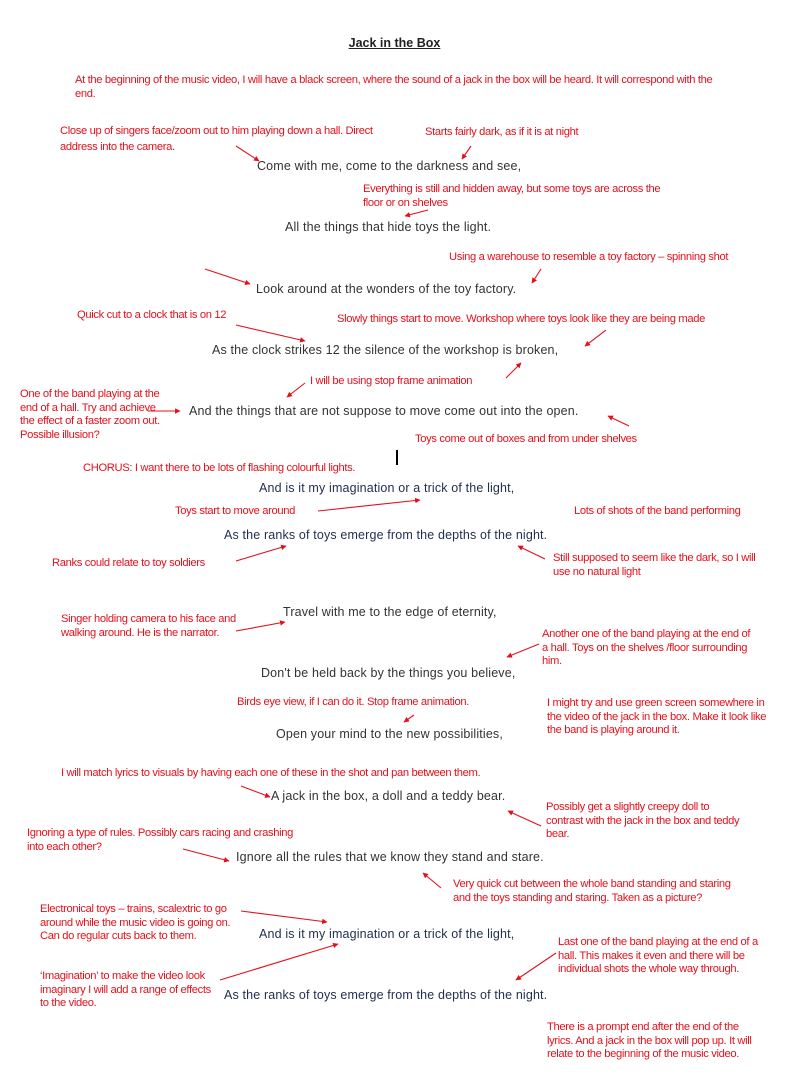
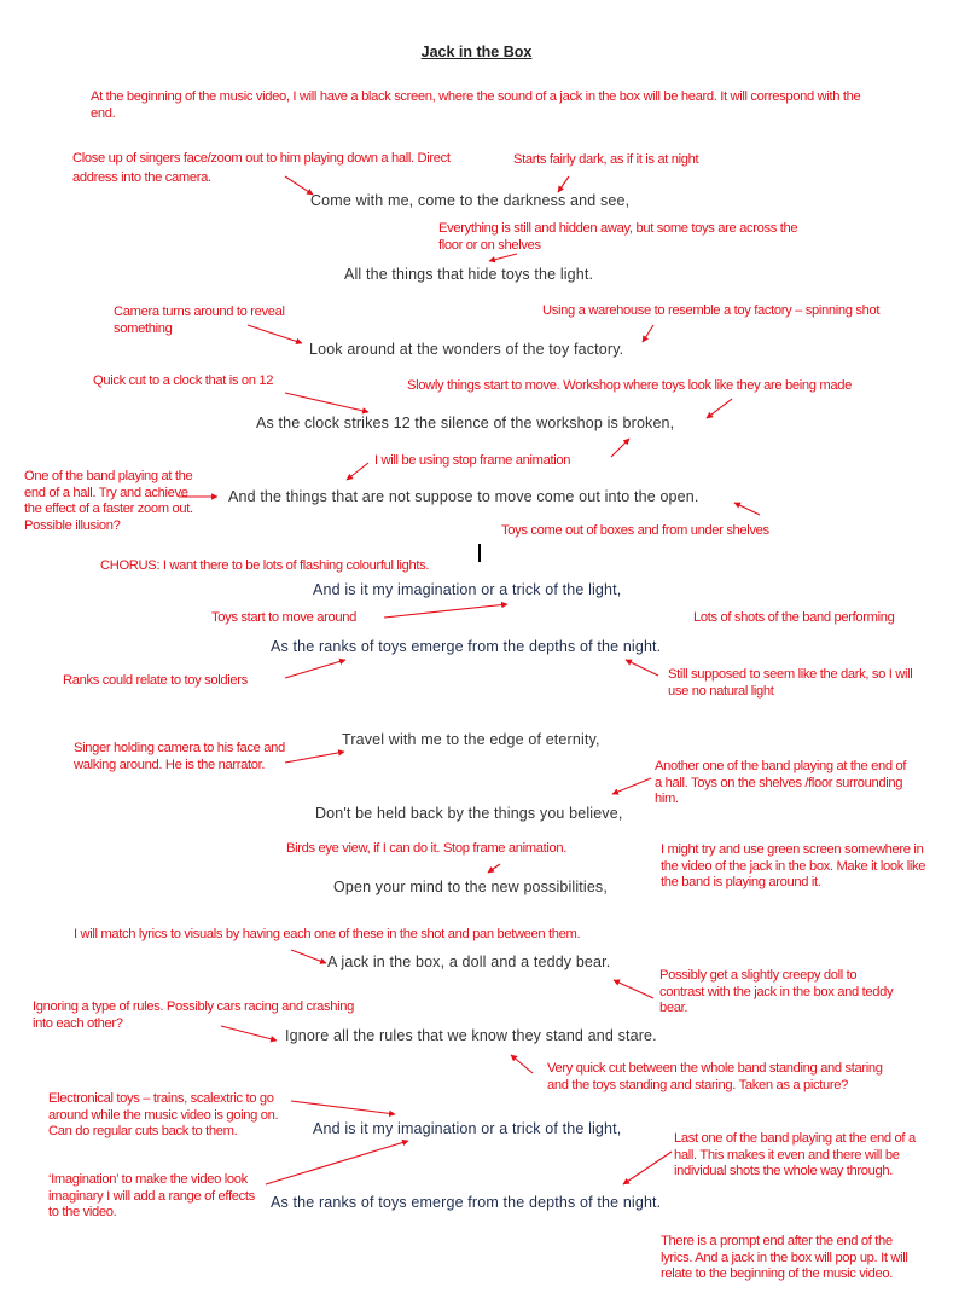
  Jack in the Box
  At the beginning of the music video, I will have a black screen, where the sound of a jack in the box will be heard. It will correspond with the end.
  Come with me, come to the darkness and see,
  All the things that hide toys the light.
  Look around at the wonders of the toy factory.
  As the clock strikes 12 the silence of the workshop is broken,
  And the things that are not suppose to move come out into the open.
  And is it my imagination or a trick of the light,
  As the ranks of toys emerge from the depths of the night.
  Travel with me to the edge of eternity,
  Don't be held back by the things you believe,
  Open your mind to the new possibilities,
  A jack in the box, a doll and a teddy bear.
  Ignore all the rules that we know they stand and stare.
  And is it my imagination or a trick of the light,
  As the ranks of toys emerge from the depths of the night.
  Close up of singers face/zoom out to him playing down a hall. Direct address into the camera.
  Starts fairly dark, as if it is at night
  Everything is still and hidden away, but some toys are across the floor or on shelves
+ Camera turns around to reveal something
  Using a warehouse to resemble a toy factory – spinning shot
  Quick cut to a clock that is on 12
  Slowly things start to move. Workshop where toys look like they are being made
  I will be using stop frame animation
  One of the band playing at the end of a hall. Try and achieve the effect of a faster zoom out. Possible illusion?
  Toys come out of boxes and from under shelves
  CHORUS: I want there to be lots of flashing colourful lights.
  Toys start to move around
  Lots of shots of the band performing
  Ranks could relate to toy soldiers
  Still supposed to seem like the dark, so I will use no natural light
  Singer holding camera to his face and walking around. He is the narrator.
  Another one of the band playing at the end of a hall. Toys on the shelves /floor surrounding him.
  Birds eye view, if I can do it. Stop frame animation.
  I might try and use green screen somewhere in the video of the jack in the box. Make it look like the band is playing around it.
  I will match lyrics to visuals by having each one of these in the shot and pan between them.
  Possibly get a slightly creepy doll to contrast with the jack in the box and teddy bear.
  Ignoring a type of rules. Possibly cars racing and crashing into each other?
  Very quick cut between the whole band standing and staring and the toys standing and staring. Taken as a picture?
  Electronical toys – trains, scalextric to go around while the music video is going on. Can do regular cuts back to them.
  ‘Imagination’ to make the video look imaginary I will add a range of effects to the video.
  Last one of the band playing at the end of a hall. This makes it even and there will be individual shots the whole way through.
  There is a prompt end after the end of the lyrics. And a jack in the box will pop up. It will relate to the beginning of the music video.
